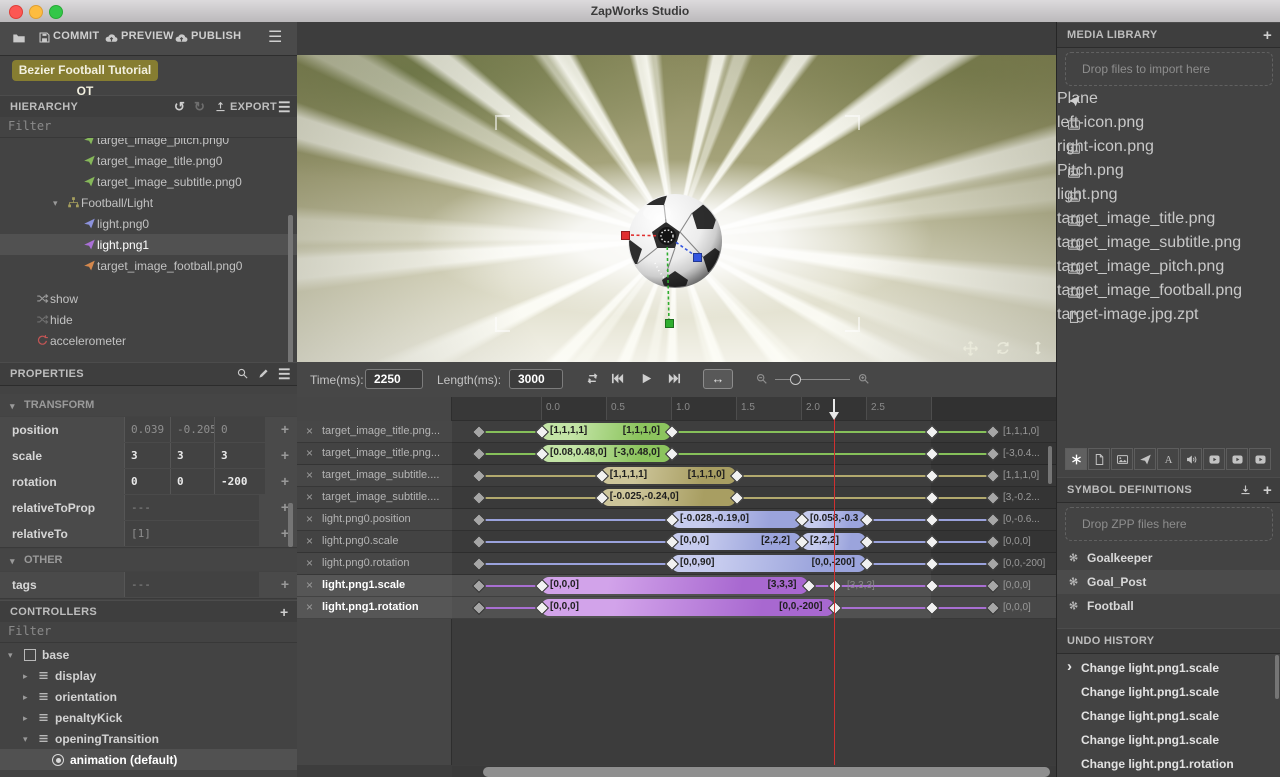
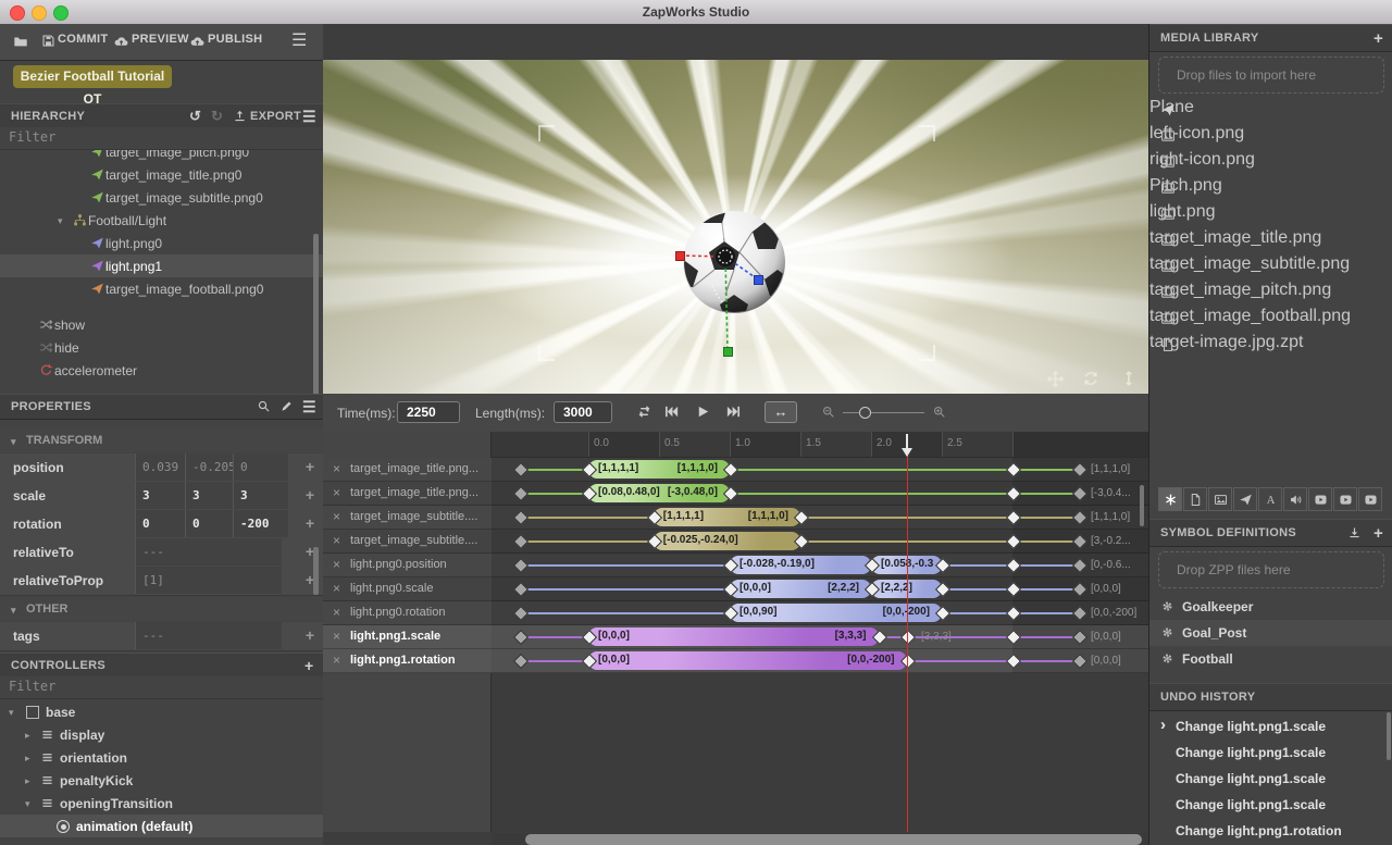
  ZapWorks Studio
  COMMIT
  PREVIEW
  PUBLISH
  ☰
  Bezier Football Tutorial OT
  HIERARCHY
  ↺
  ↻
  EXPORT
  ☰
  Filter
  target_image_pitch.png0
  target_image_title.png0
  target_image_subtitle.png0
  ▾
  Football/Light
  light.png0
  light.png1
  target_image_football.png0
  show
  hide
  accelerometer
  PROPERTIES
  ☰
  ▾
  TRANSFORM
  position
  0.039
  -0.20
  0
  +
  scale
  3
  3
  3
  +
  rotation
  0
  0
  -200
  +
- relativeToProp
+ relativeTo
  ---
  +
- relativeTo
+ relativeToProp
  [1]
  +
  ▾
  OTHER
  tags
  ---
  +
  CONTROLLERS
  +
  Filter
  ▾
  base
  ▸
  display
  ▸
  orientation
  ▸
  penaltyKick
  ▾
  openingTransition
  animation (default)
  Time(ms):
  2250
  Length(ms):
  3000
  ↔
  ×
  target_image_title.png...
  ×
  target_image_title.png...
  ×
  target_image_subtitle....
  ×
  target_image_subtitle....
  ×
  light.png0.position
  ×
  light.png0.scale
  ×
  light.png0.rotation
  ×
  light.png1.scale
  ×
  light.png1.rotation
  0.0
  0.5
  1.0
  1.5
  2.0
  2.5
  [1,1,1,1]
  [1,1,1,0]
  [1,1,1,0]
  [0.08,0.48,0]
  [-3,0.48,0]
  [-3,0.4...
  [1,1,1,1]
  [1,1,1,0]
  [1,1,1,0]
  [-0.025,-0.24,0]
  [3,-0.2...
  [-0.028,-0.19,0]
  [0.058,-0.3
  [0,-0.6...
  [0,0,0]
  [2,2,2]
  [2,2,]
  [0,0,0]
  [0,0,90]
  [0,0,200]
  [0,0,-200]
  [0,0,0]
  [3,3,3]
  [3,3,3]
  [0,0,0]
  [0,0,0]
  [0,0,-200]
  [0,0,0]
  MEDIA LIBRARY
  +
  Drop files to import here
  Plne
  left-icon.png
  rigt-icon.png
  Pith.png
  liht.png
  target_image_title.png
  target_image_subtitle.png
  target_image_pitch.png
  target_image_football.png
  target-image.jpg.zpt
  A
  SYMBOL DEFINITIONS
  +
  Drop ZPP files here
  Goalkeeper
  Goal_Post
  Football
  UNDO HISTORY
  ›
  Change light.png1.scale
  Change light.png1.scale
  Change light.png1.scale
  Change light.png1.scale
  Change light.png1.rotation
